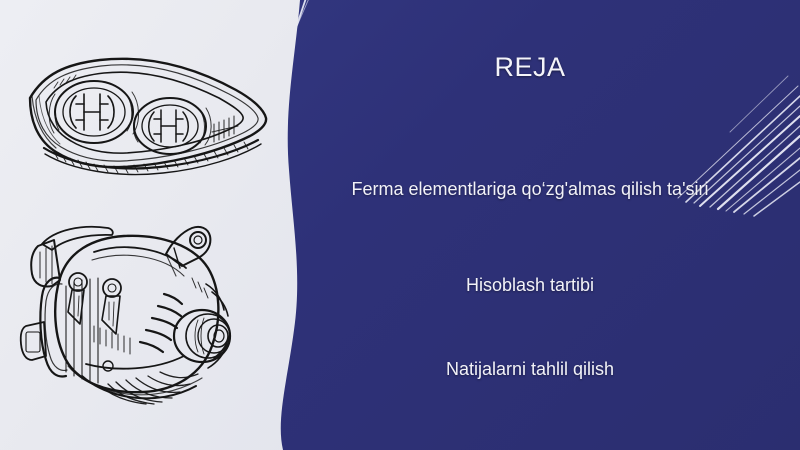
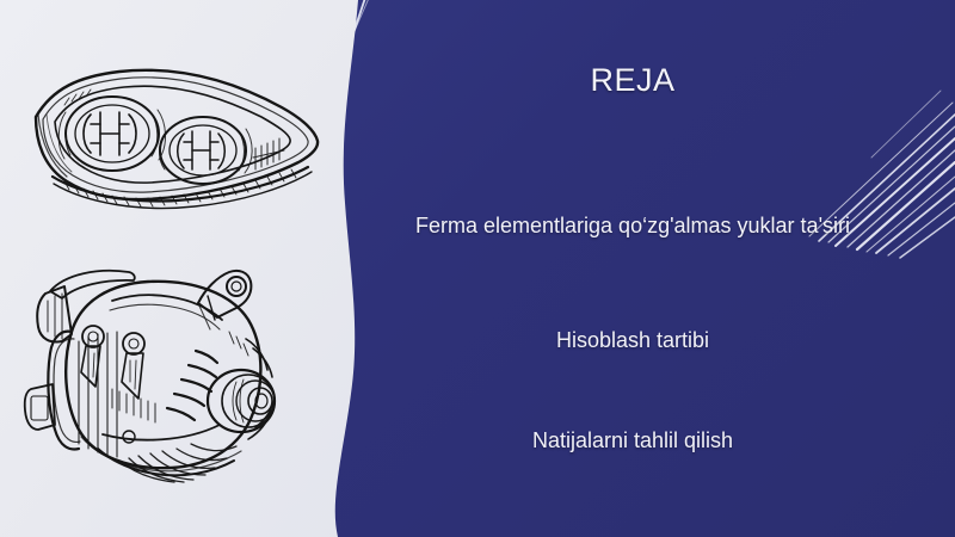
  REJA
- Ferma elementlariga qo‘zg'almas qilish ta'siri
+ Ferma elementlariga qo‘zg'almas yuklar ta'siri
  Hisoblash tartibi
  Natijalarni tahlil qilish
